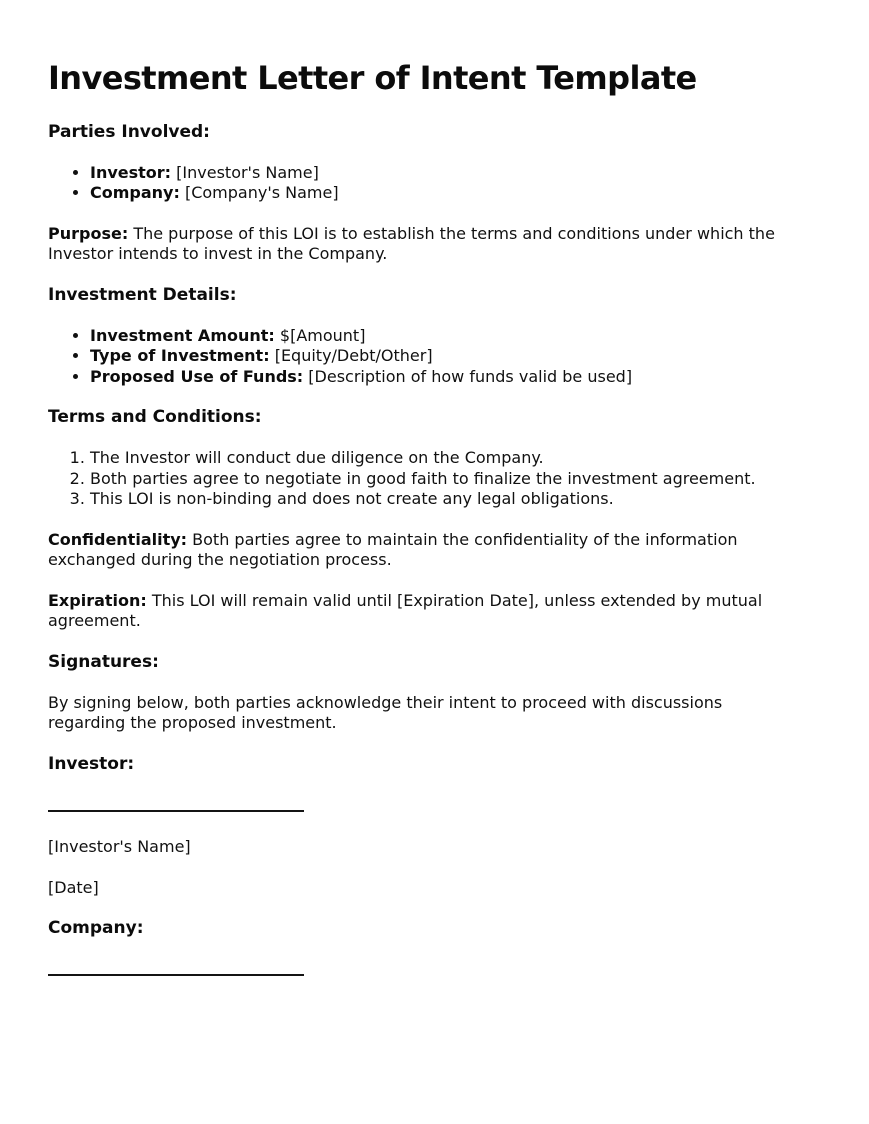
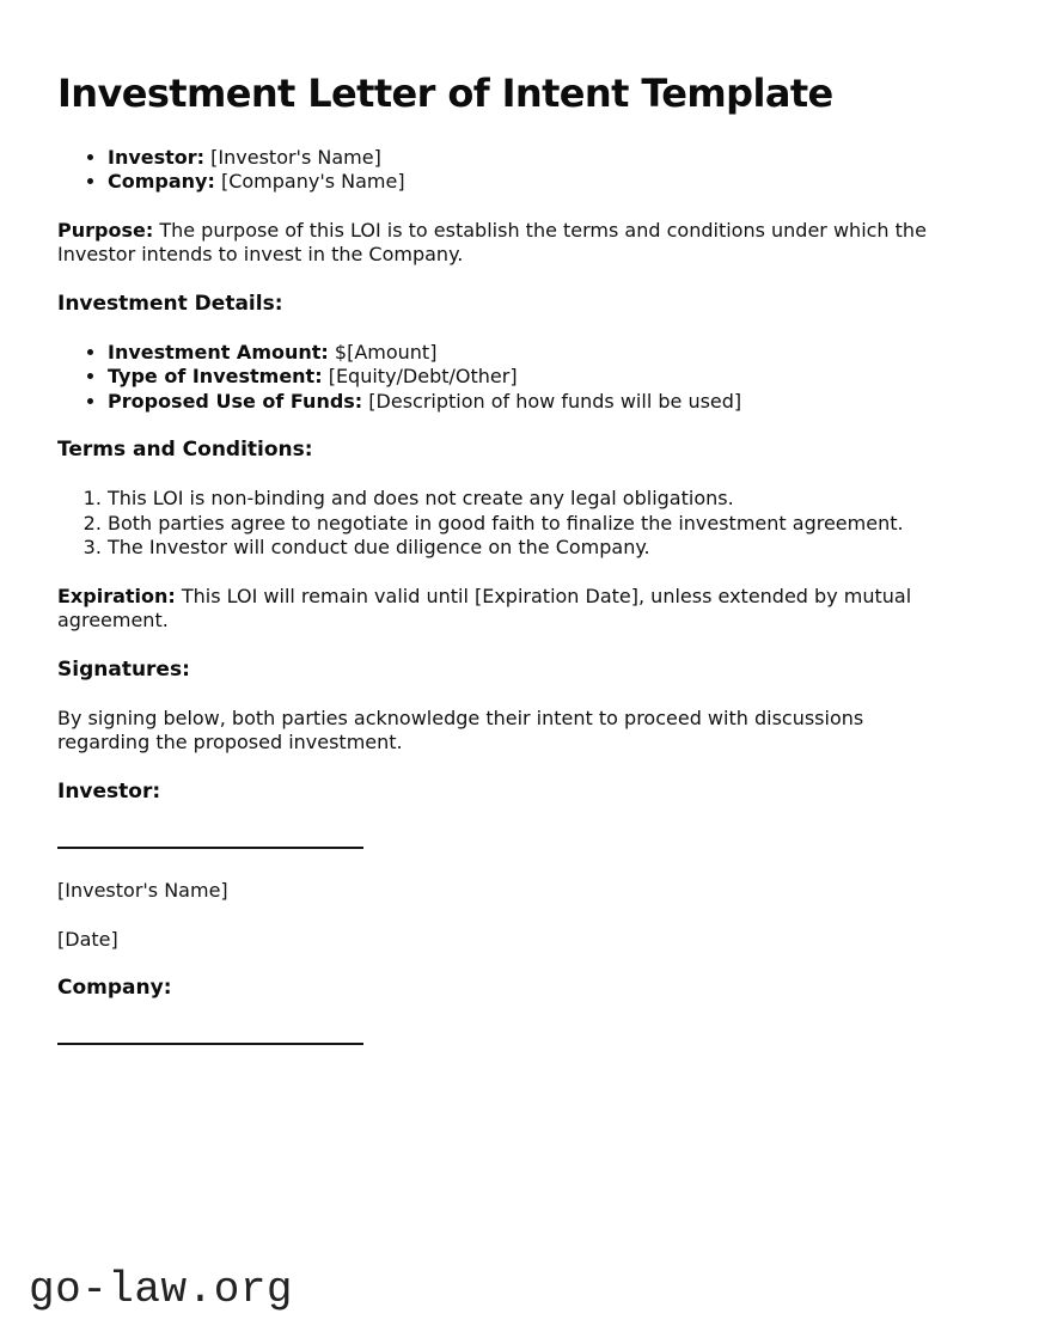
  Investment Letter of Intent Template
- Parties Involved:
  Investor: [Investor's Name]
  Company: [Company's Name]
  Purpose: The purpose of this LOI is to establish the terms and conditions under which the
  Investor intends to invest in the Company.
  Investment Details:
  Investment Amount: $[Amount]
  Type of Investment: [Equity/Debt/Other]
- Proposed Use of Funds: [Description of how funds valid be used]
+ Proposed Use of Funds: [Description of how funds will be used]
  Terms and Conditions:
- The Investor will conduct due diligence on the Company.
+ This LOI is non-binding and does not create any legal obligations.
  Both parties agree to negotiate in good faith to finalize the investment agreement.
- This LOI is non-binding and does not create any legal obligations.
+ The Investor will conduct due diligence on the Company.
- Confidentiality: Both parties agree to maintain the confidentiality of the information
- exchanged during the negotiation process.
  Expiration: This LOI will remain valid until [Expiration Date], unless extended by mutual
  agreement.
  Signatures:
  By signing below, both parties acknowledge their intent to proceed with discussions
  regarding the proposed investment.
  Investor:
  [Investor's Name]
  [Date]
  Company:
+ go-law.org
